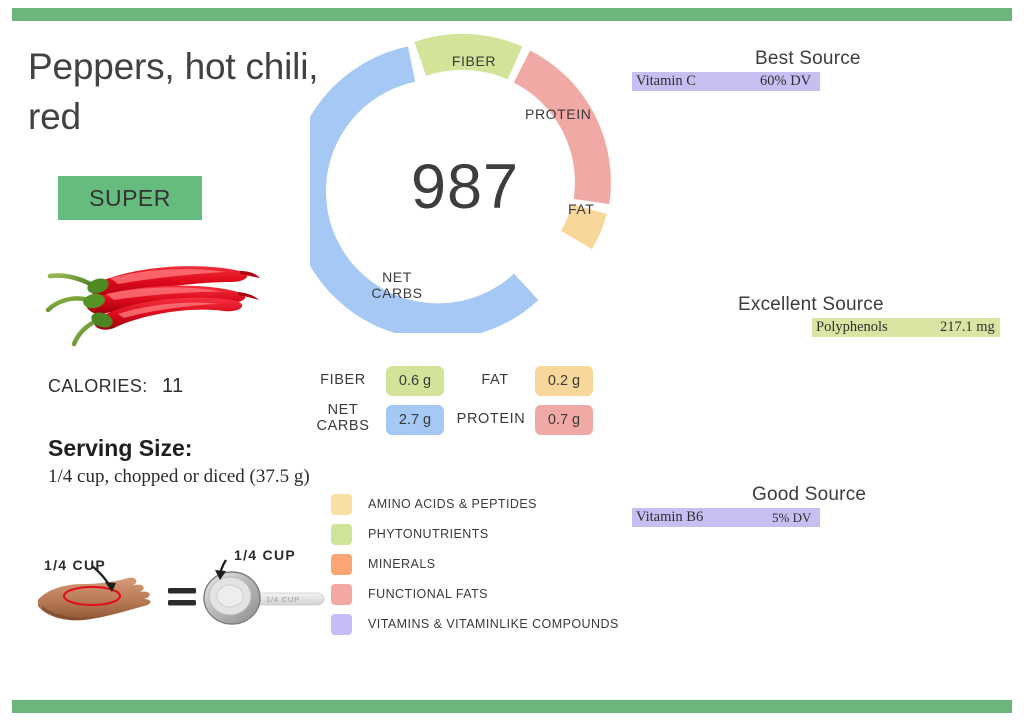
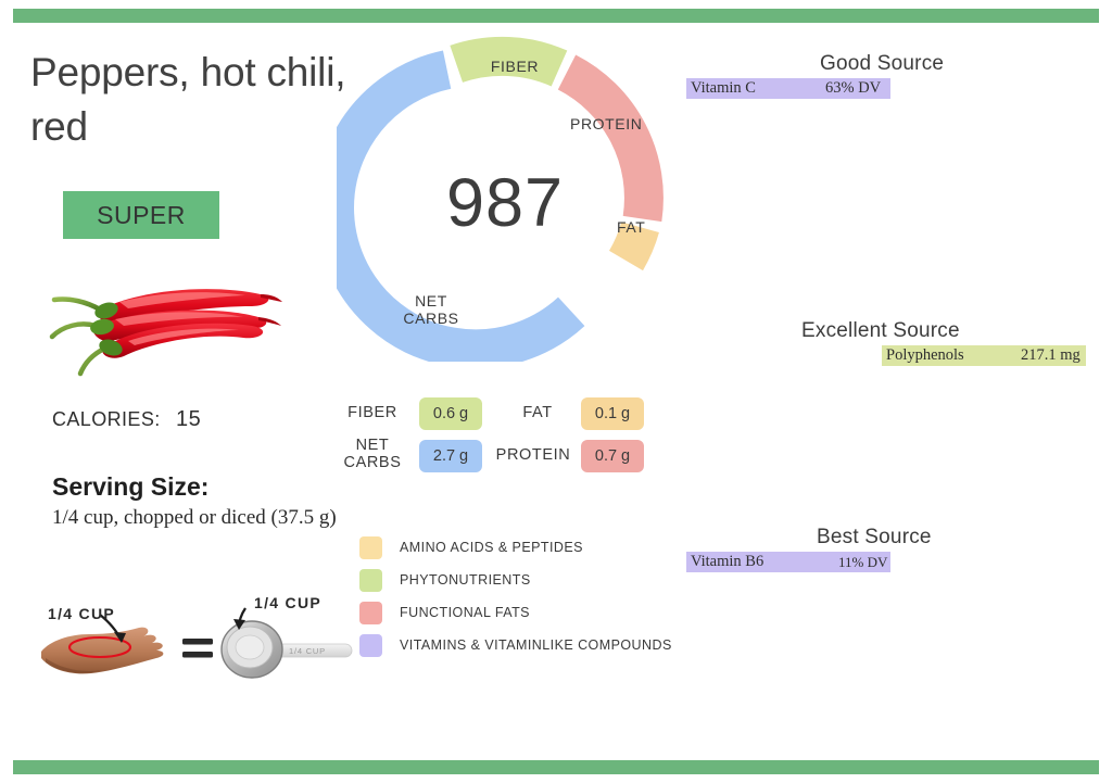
  Peppers, hot chili, red
  SUPER
- CALORIES: 11
+ CALORIES: 15
  Serving Size:
  1/4 cup, chopped or diced (37.5 g)
  1/4 CUP
  1/4 CUP
  1/4 CUP
  FIBER
  PROTEIN
  FAT
  NET
  CARBS
  987
  FIBER
  0.6 g
  FAT
- 0.2 g
+ 0.1 g
  NET
  CARBS
  2.7 g
  PROTEIN
  0.7 g
  AMINO ACIDS & PEPTIDES
  PHYTONUTRIENTS
- MINERALS
  FUNCTIONAL FATS
  VITAMINS & VITAMINLIKE COMPOUNDS
- Best Source
+ Good Source
  Vitamin C
- 60% DV
+ 63% DV
  Excellent Source
  Polyphenols
  217.1 mg
- Good Source
+ Best Source
  Vitamin B6
- 5% DV
+ 11% DV
